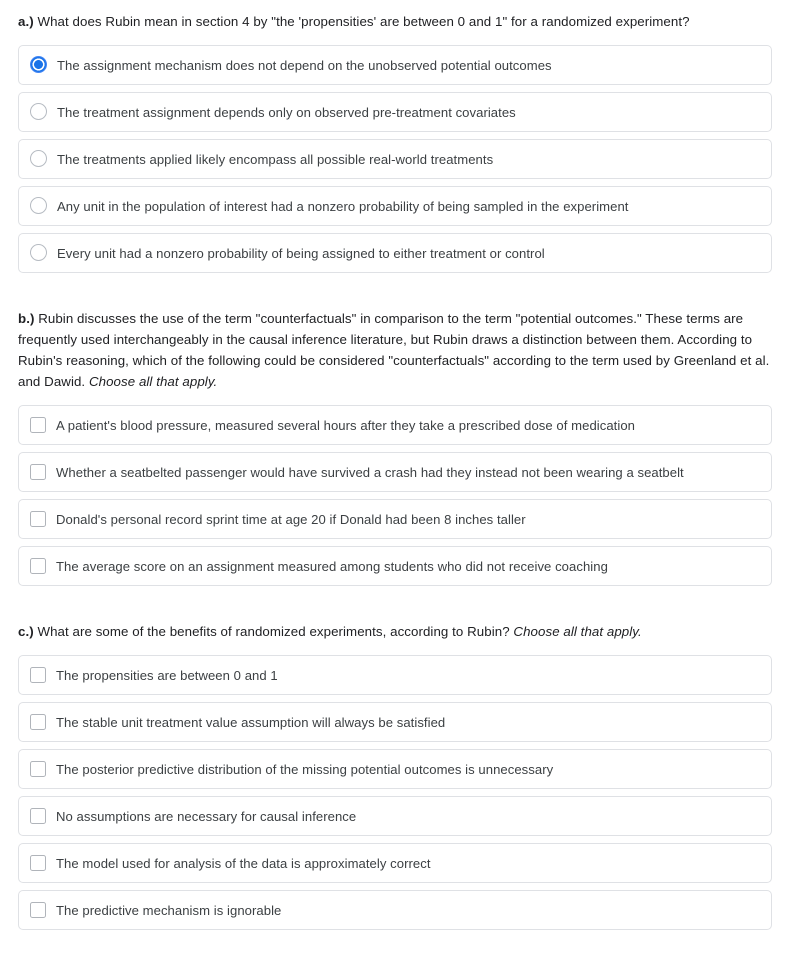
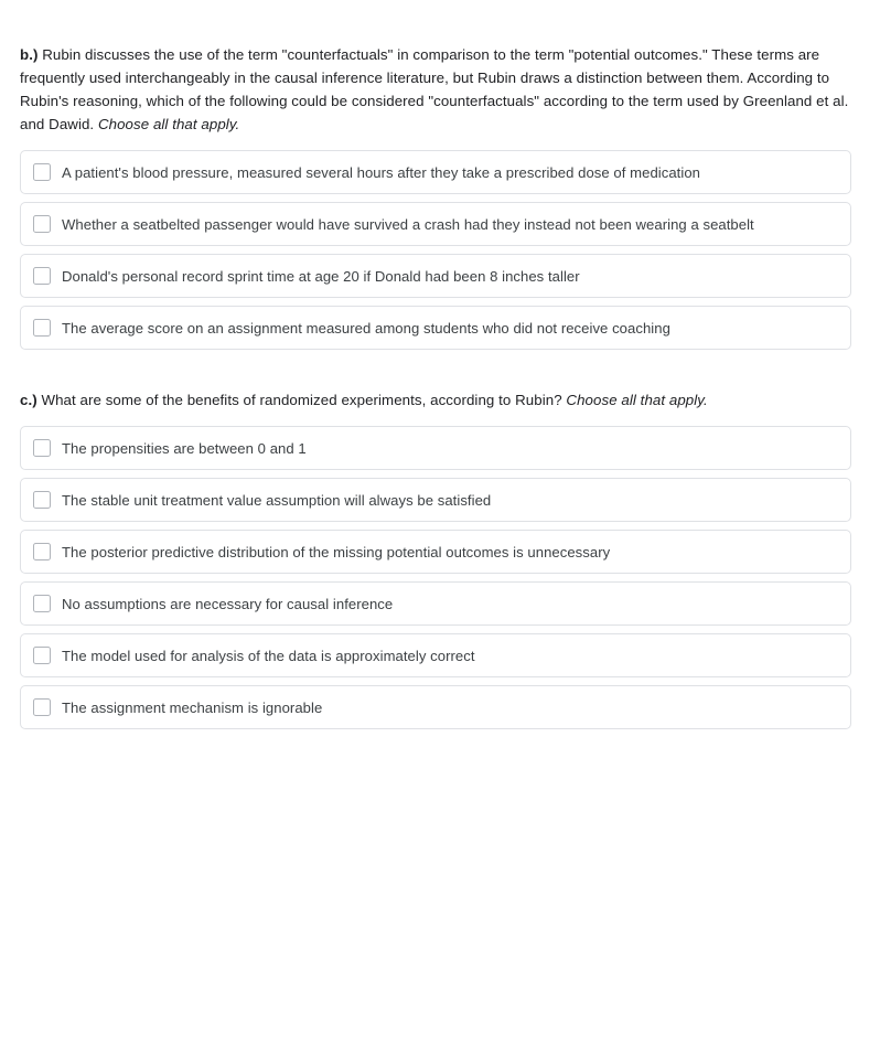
- a.) What does Rubin mean in section 4 by "the 'propensities' are between 0 and 1" for a randomized experiment?
- The assignment mechanism does not depend on the unobserved potential outcomes
- The treatment assignment depends only on observed pre-treatment covariates
- The treatments applied likely encompass all possible real-world treatments
- Any unit in the population of interest had a nonzero probability of being sampled in the experiment
- Every unit had a nonzero probability of being assigned to either treatment or control
  b.) Rubin discusses the use of the term "counterfactuals" in comparison to the term "potential outcomes." These terms are frequently used interchangeably in the causal inference literature, but Rubin draws a distinction between them. According to Rubin's reasoning, which of the following could be considered "counterfactuals" according to the term used by Greenland et al. and Dawid. Choose all that apply.
  A patient's blood pressure, measured several hours after they take a prescribed dose of medication
  Whether a seatbelted passenger would have survived a crash had they instead not been wearing a seatbelt
  Donald's personal record sprint time at age 20 if Donald had been 8 inches taller
  The average score on an assignment measured among students who did not receive coaching
  c.) What are some of the benefits of randomized experiments, according to Rubin? Choose all that apply.
  The propensities are between 0 and 1
  The stable unit treatment value assumption will always be satisfied
  The posterior predictive distribution of the missing potential outcomes is unnecessary
  No assumptions are necessary for causal inference
  The model used for analysis of the data is approximately correct
- The predictive mechanism is ignorable
+ The assignment mechanism is ignorable
